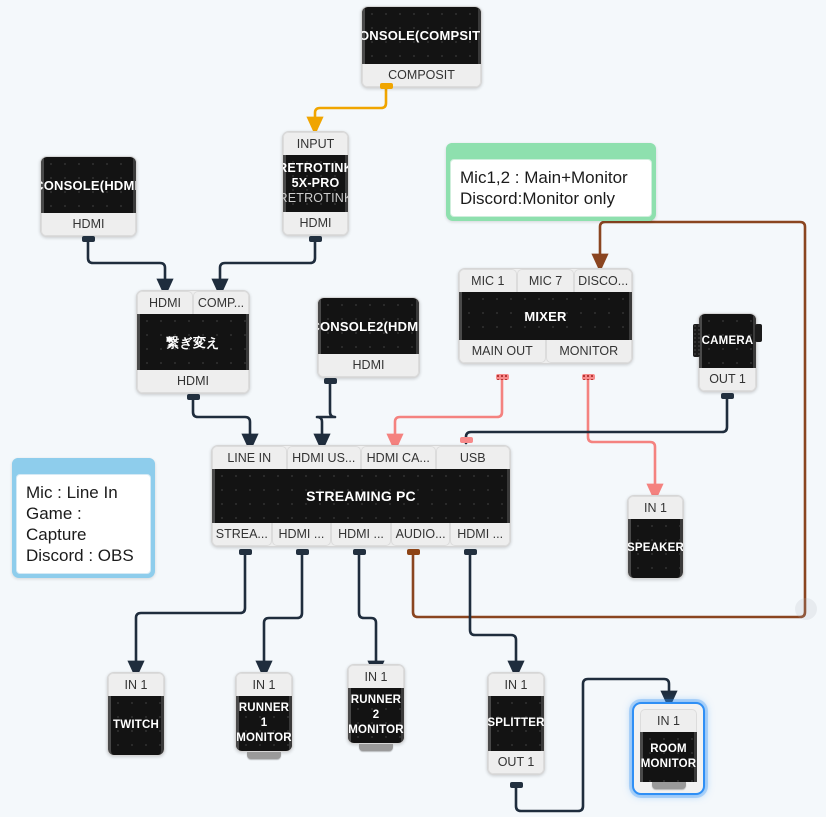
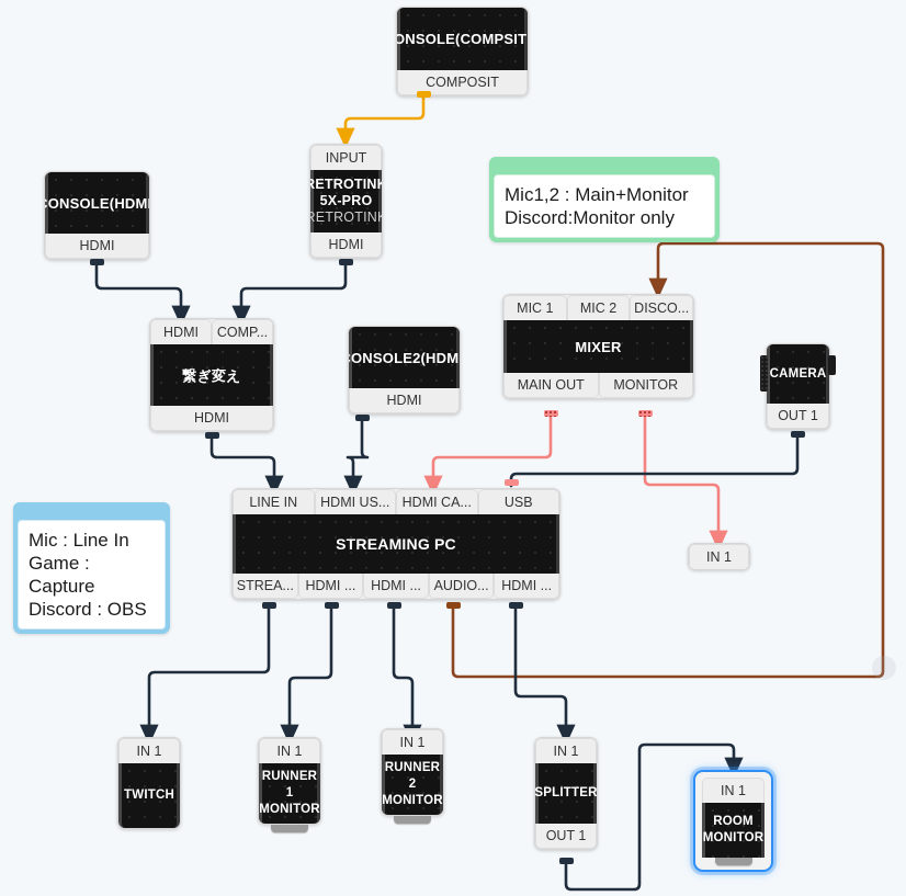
  ONSOLE(COMPSIT
  COMPOSIT
  ONSOLE(HDM
  HDMI
  INPUT
  RETROTIN
  5X-PRO
  RETROTIN
  HDMI
  HDMI
  COMP...
  繋ぎ変え
  HDMI
  ONSOLE2(HDM
  HDMI
  MIC 1
- MIC 7
+ MIC 2
  DISCO...
  MIXER
  MAIN OUT
  MONITOR
  CAMERA
  OUT 1
  LINE IN
  HDMI US...
  HDMI CA...
  USB
  STREAMING PC
  STREA...
  HDMI ...
  HDMI ...
  AUDIO...
  HDMI ...
  IN 1
- SPEAKER
  IN 1
  TWITCH
  IN 1
  RUNNER
  1
  MONITOR
  IN 1
  RUNNER
  2
  MONITOR
  IN 1
  SPLITTER
  OUT 1
  IN 1
  ROOM
  MONITOR
  Mic1,2 : Main+Monitor
  Discord:Monitor only
  Mic : Line In
  Game : Capture
  Discord : OBS
